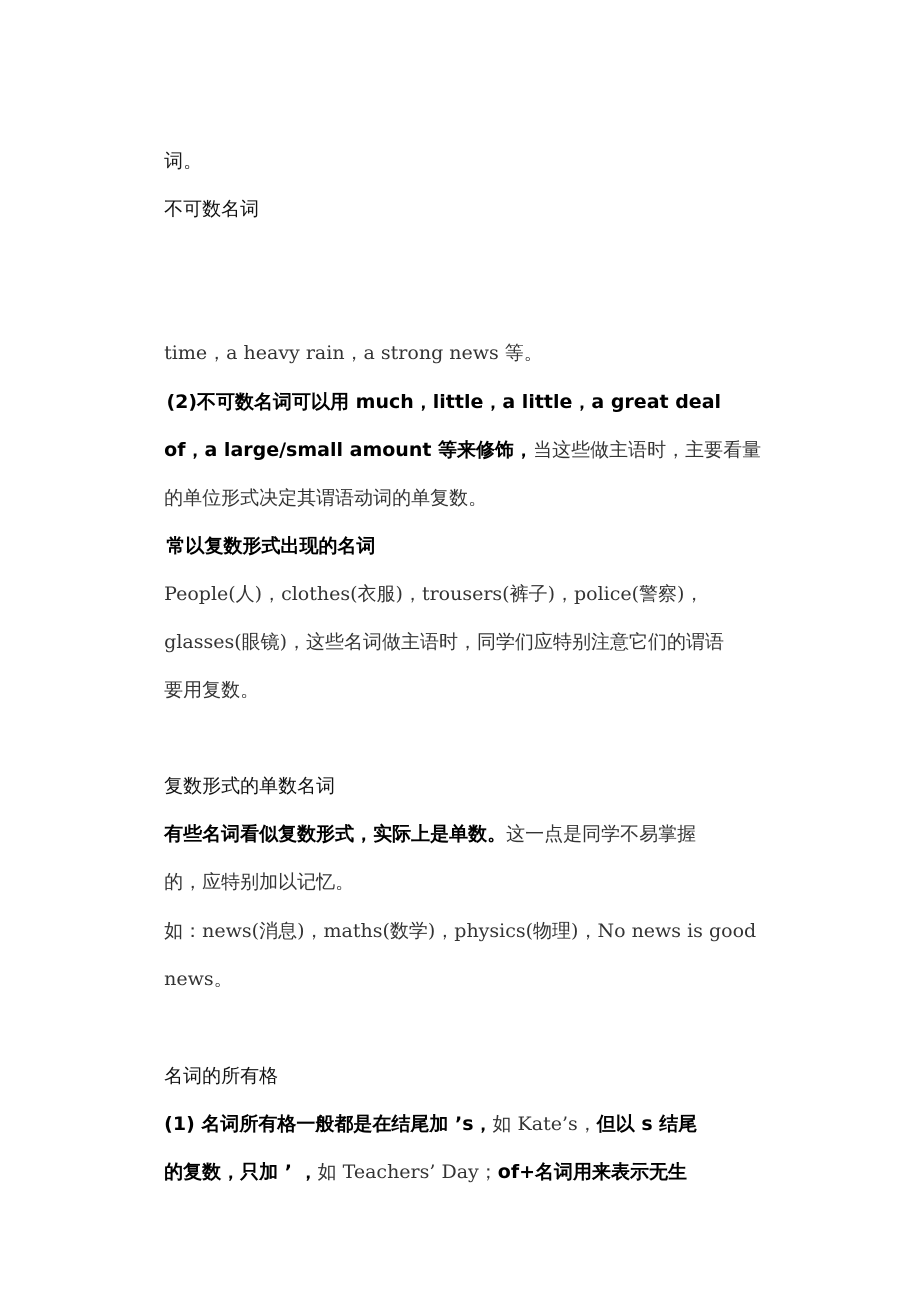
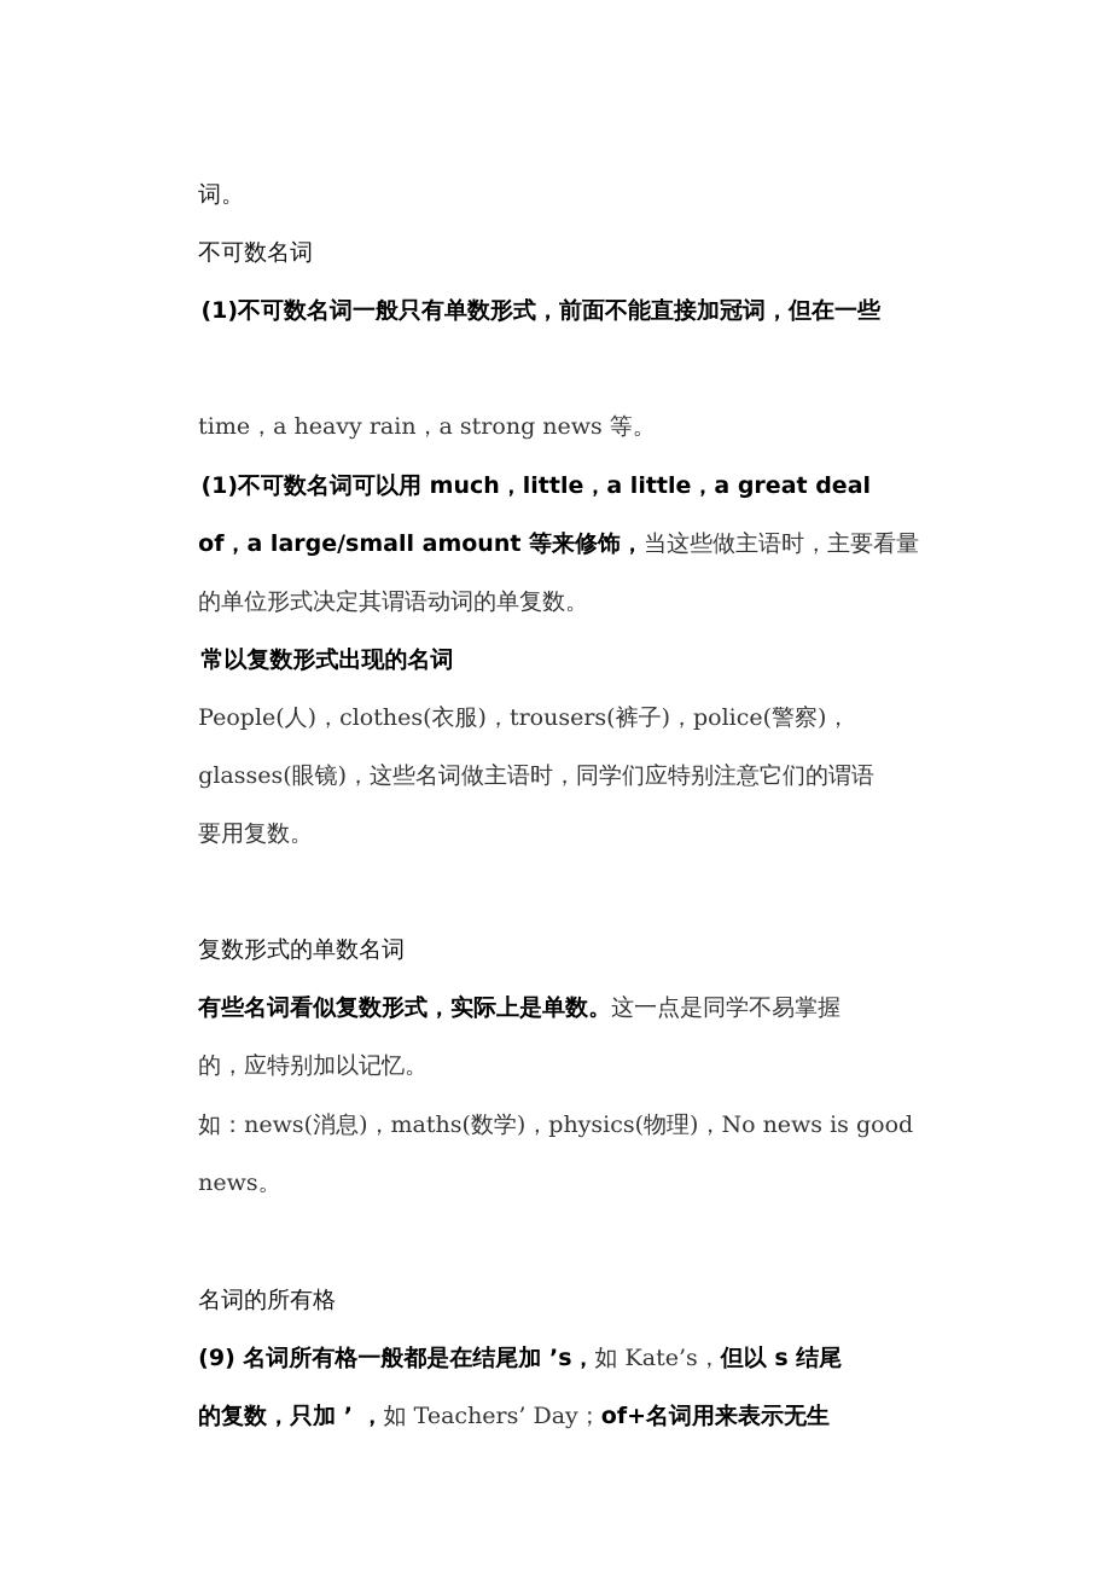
  词。
  不可数名词
+ (1)不可数名词一般只有单数形式，前面不能直接加冠词，但在一些
  time，a heavy rain，a strong news 等。
- (2)不可数名词可以用 much，little，a little，a great deal
+ (1)不可数名词可以用 much，little，a little，a great deal
  of，a large/small amount 等来修饰，当这些做主语时，主要看量
  的单位形式决定其谓语动词的单复数。
  常以复数形式出现的名词
  People(人)，clothes(衣服)，trousers(裤子)，police(警察)，
  glasses(眼镜)，这些名词做主语时，同学们应特别注意它们的谓语
  要用复数。
  复数形式的单数名词
  有些名词看似复数形式，实际上是单数。这一点是同学不易掌握
  的，应特别加以记忆。
  如：news(消息)，maths(数学)，physics(物理)，No news is good
  news。
  名词的所有格
- (1) 名词所有格一般都是在结尾加 ’s，如 Kate’s，但以 s 结尾
+ (9) 名词所有格一般都是在结尾加 ’s，如 Kate’s，但以 s 结尾
  的复数，只加 ’ ，如 Teachers’ Day；of+名词用来表示无生
